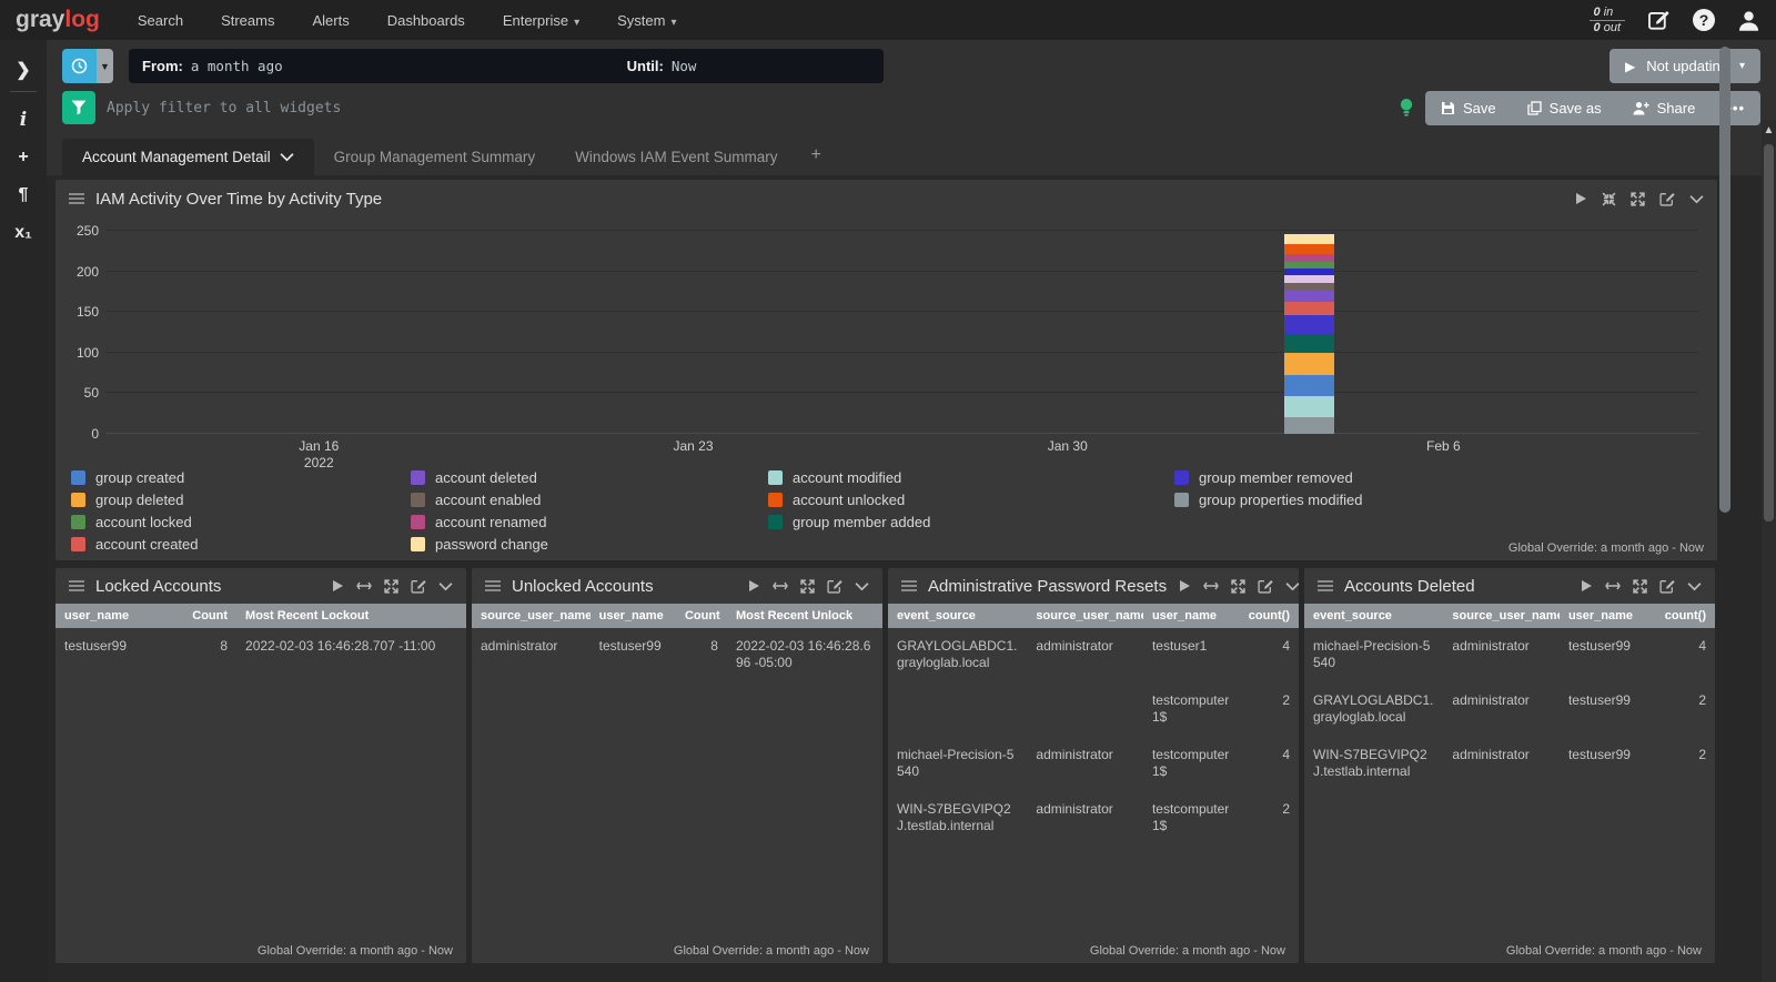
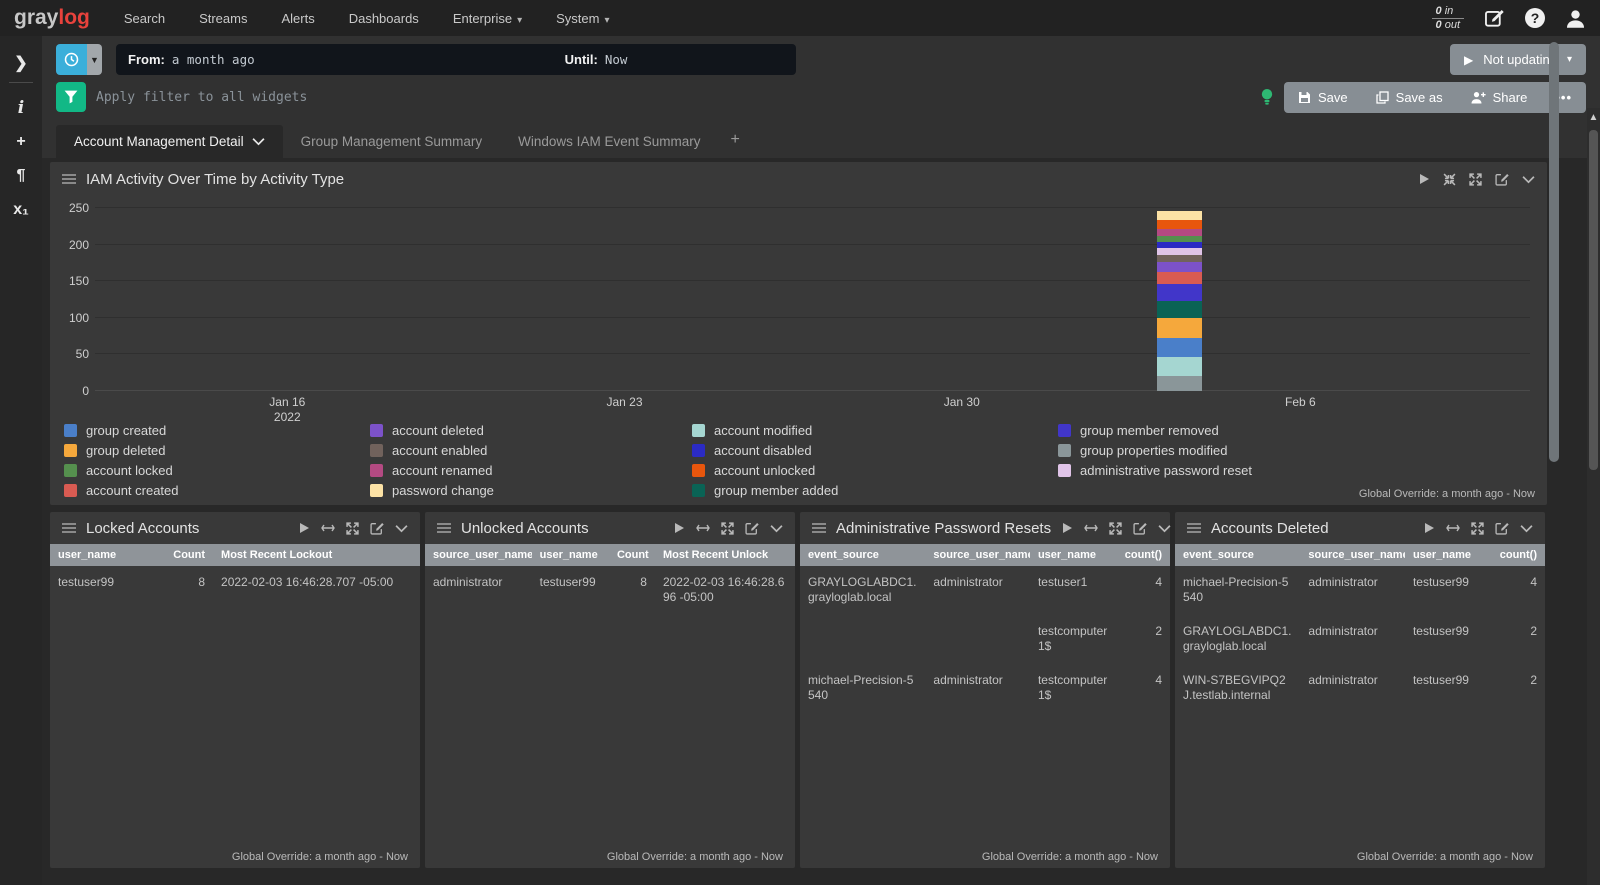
  graylog
  Search
  Streams
  Alerts
  Dashboards
  Enterprise ▾
  System ▾
  0 in
  0 out
  ?
  ❯
  i
  +
  ¶
  x₁
  ▼
  From:
  a month ago
  Until:
  Now
  ▶
  Not updatin
  ▾
  Apply filter to all widgets
  Save
  Save as
  Share
  Account Management Detail
  Group Management Summary
  Windows IAM Event Summary
  +
  IAM Activity Over Time by Activity Type
  0
  50
  100
  150
  200
  250
  Jan 16
  2022
  Jan 23
  Jan 30
  Feb 6
  group created
  group deleted
  account locked
  account created
  account deleted
  account enabled
  account renamed
  password change
  account modified
+ account disabled
  account unlocked
  group member added
  group member removed
  group properties modified
+ administrative password reset
  Global Override: a month ago - Now
  Locked Accounts
  user_name	Count	Most Recent Lockout
- testuser99	8	2022-02-03 16:46:28.707 -11:00
+ testuser99	8	2022-02-03 16:46:28.707 -05:00
  Global Override: a month ago - Now
  Unlocked Accounts
  source_user_name	user_name	Count	Most Recent Unlock
  administrator	testuser99	8	2022-02-03 16:46:28.696 -05:00
  Global Override: a month ago - Now
  Administrative Password Resets
  event_source	source_user_nam	user_name	count()
  GRAYLOGLABDC1.grayloglab.local	administrator	testuser1	4
  		testcomputer1$	2
  michael-Precision-5540	administrator	testcomputer1$	4
- WIN-S7BEGVIPQ2J.testlab.internal	administrator	testcomputer1$	2
  Global Override: a month ago - Now
  Accounts Deleted
  event_source	source_user_nam	user_name	count()
  michael-Precision-5540	administrator	testuser99	4
  GRAYLOGLABDC1.grayloglab.local	administrator	testuser99	2
  WIN-S7BEGVIPQ2J.testlab.internal	administrator	testuser99	2
  Global Override: a month ago - Now
  ▲
